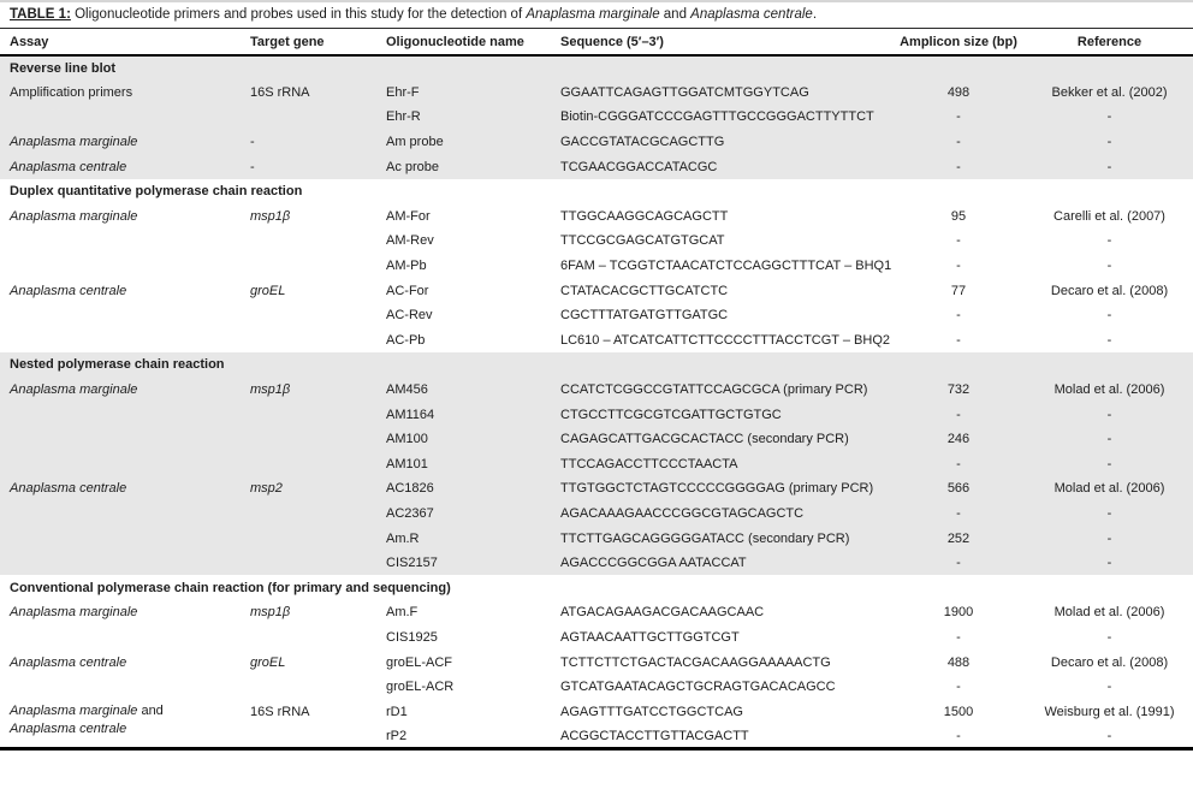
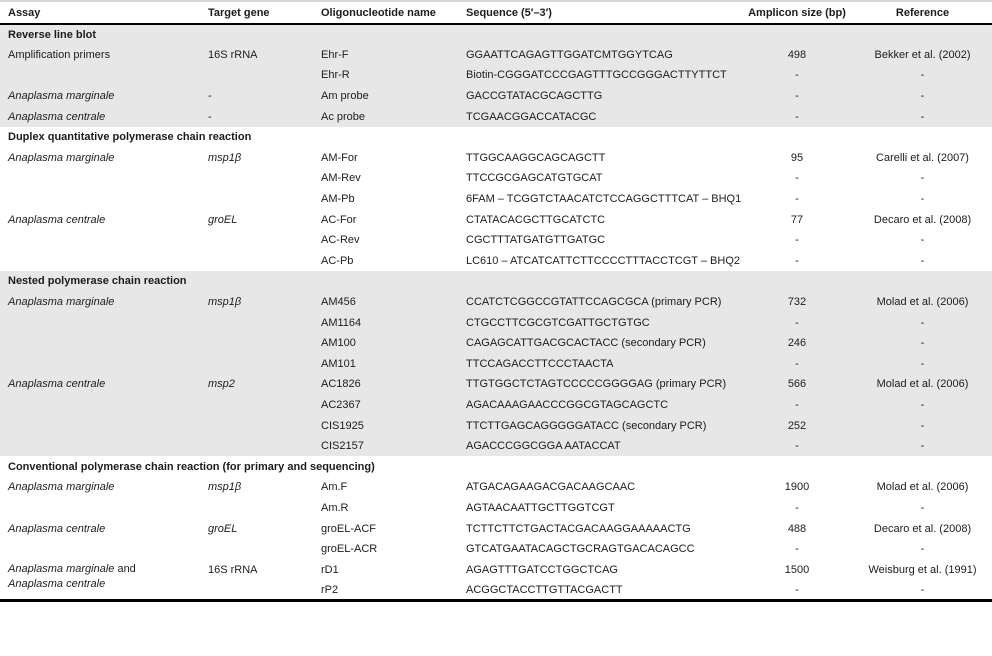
- TABLE 1: Oligonucleotide primers and probes used in this study for the detection of Anaplasma marginale and Anaplasma centrale.
  Assay	Target gene	Oligonucleotide name	Sequence (5′–3′)	Amplicon size (bp)	Reference
  Reverse line blot
  Amplification primers	16S rRNA	Ehr-F	GGAATTCAGAGTTGGATCMTGGYTCAG	498	Bekker et al. (2002)
  		Ehr-R	Biotin-CGGGATCCCGAGTTTGCCGGGACTTYTTCT	-	-
  Anaplasma marginale	-	Am probe	GACCGTATACGCAGCTTG	-	-
  Anaplasma centrale	-	Ac probe	TCGAACGGACCATACGC	-	-
  Duplex quantitative polymerase chain reaction
  Anaplasma marginale	msp1β	AM-For	TTGGCAAGGCAGCAGCTT	95	Carelli et al. (2007)
  		AM-Rev	TTCCGCGAGCATGTGCAT	-	-
  		AM-Pb	6FAM – TCGGTCTAACATCTCCAGGCTTTCAT – BHQ1	-	-
  Anaplasma centrale	groEL	AC-For	CTATACACGCTTGCATCTC	77	Decaro et al. (2008)
  		AC-Rev	CGCTTTATGATGTTGATGC	-	-
  		AC-Pb	LC610 – ATCATCATTCTTCCCCTTTACCTCGT – BHQ2	-	-
  Nested polymerase chain reaction
  Anaplasma marginale	msp1β	AM456	CCATCTCGGCCGTATTCCAGCGCA (primary PCR)	732	Molad et al. (2006)
  		AM1164	CTGCCTTCGCGTCGATTGCTGTGC	-	-
  		AM100	CAGAGCATTGACGCACTACC (secondary PCR)	246	-
  		AM101	TTCCAGACCTTCCCTAACTA	-	-
  Anaplasma centrale	msp2	AC1826	TTGTGGCTCTAGTCCCCCGGGGAG (primary PCR)	566	Molad et al. (2006)
  		AC2367	AGACAAAGAACCCGGCGTAGCAGCTC	-	-
- 		Am.R	TTCTTGAGCAGGGGGATACC (secondary PCR)	252	-
+ 		CIS1925	TTCTTGAGCAGGGGGATACC (secondary PCR)	252	-
  		CIS2157	AGACCCGGCGGA AATACCAT	-	-
  Conventional polymerase chain reaction (for primary and sequencing)
  Anaplasma marginale	msp1β	Am.F	ATGACAGAAGACGACAAGCAAC	1900	Molad et al. (2006)
- 		CIS1925	AGTAACAATTGCTTGGTCGT	-	-
+ 		Am.R	AGTAACAATTGCTTGGTCGT	-	-
  Anaplasma centrale	groEL	groEL-ACF	TCTTCTTCTGACTACGACAAGGAAAAACTG	488	Decaro et al. (2008)
  		groEL-ACR	GTCATGAATACAGCTGCRAGTGACACAGCC	-	-
  Anaplasma marginale andAnaplasma centrale	16S rRNA	rD1	AGAGTTTGATCCTGGCTCAG	1500	Weisburg et al. (1991)
  	rP2	ACGGCTACCTTGTTACGACTT	-	-
